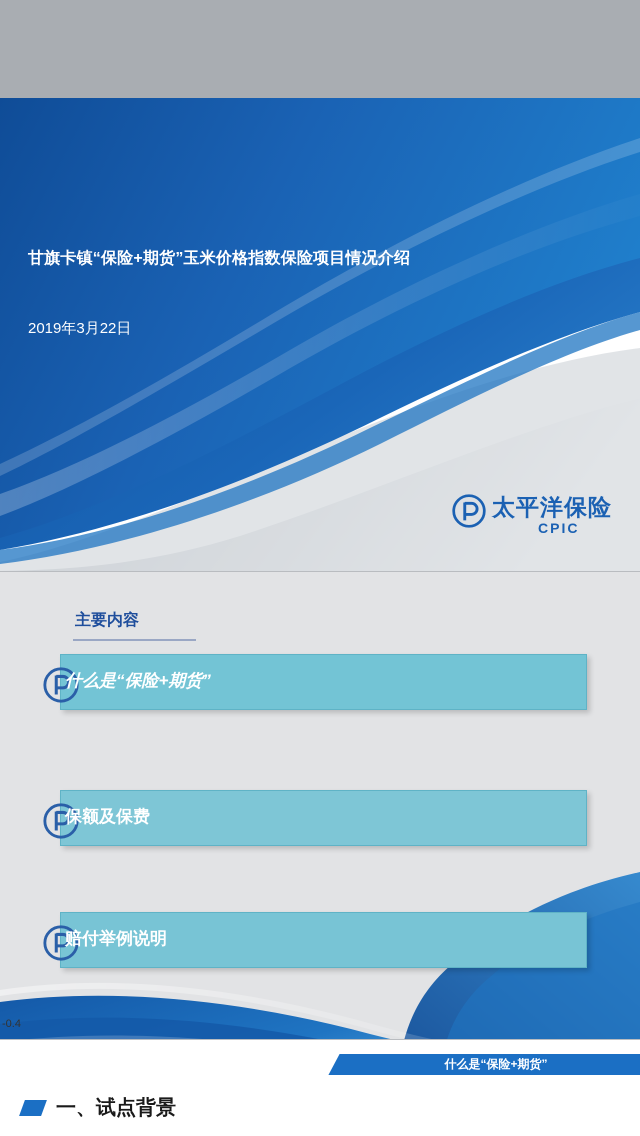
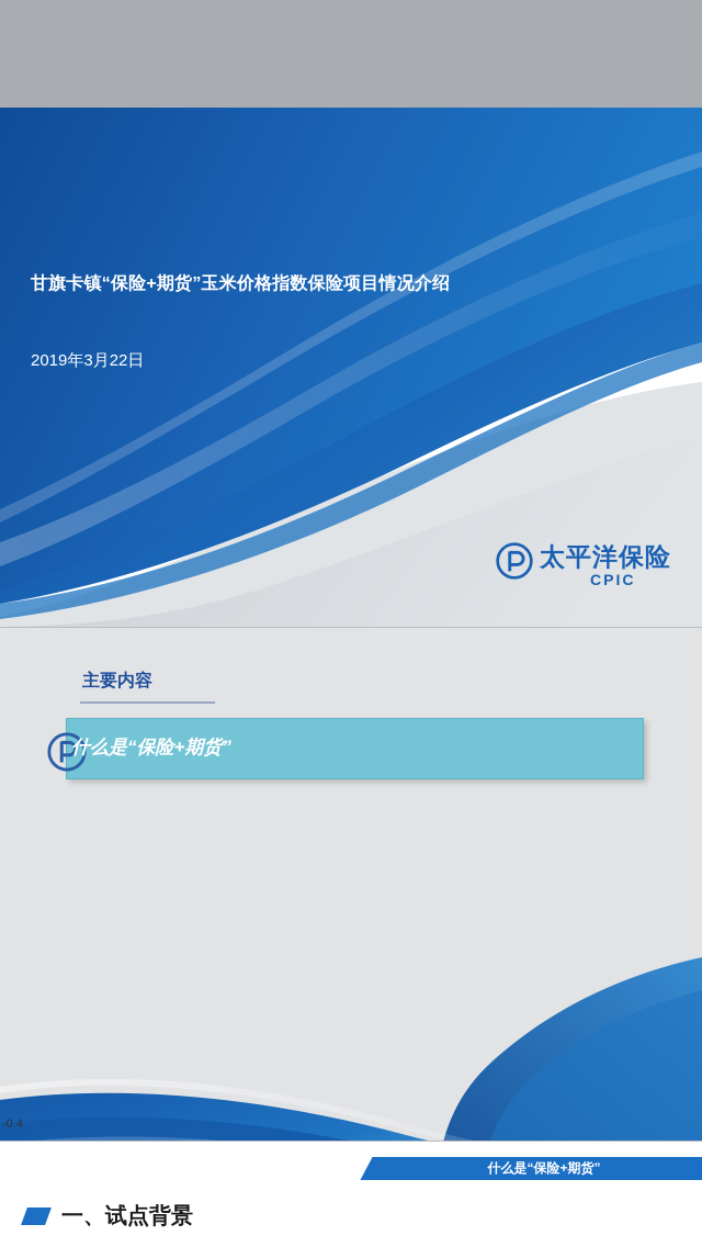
  甘旗卡镇“保险+期货”玉米价格指数保险项目情况介绍
  2019年3月22日
  太平洋保险
  CPIC
  主要内容
  什么是“保险+期货”
- 保额及保费
- 赔付举例说明
  -0.4
  什么是“保险+期货”
  一、试点背景
